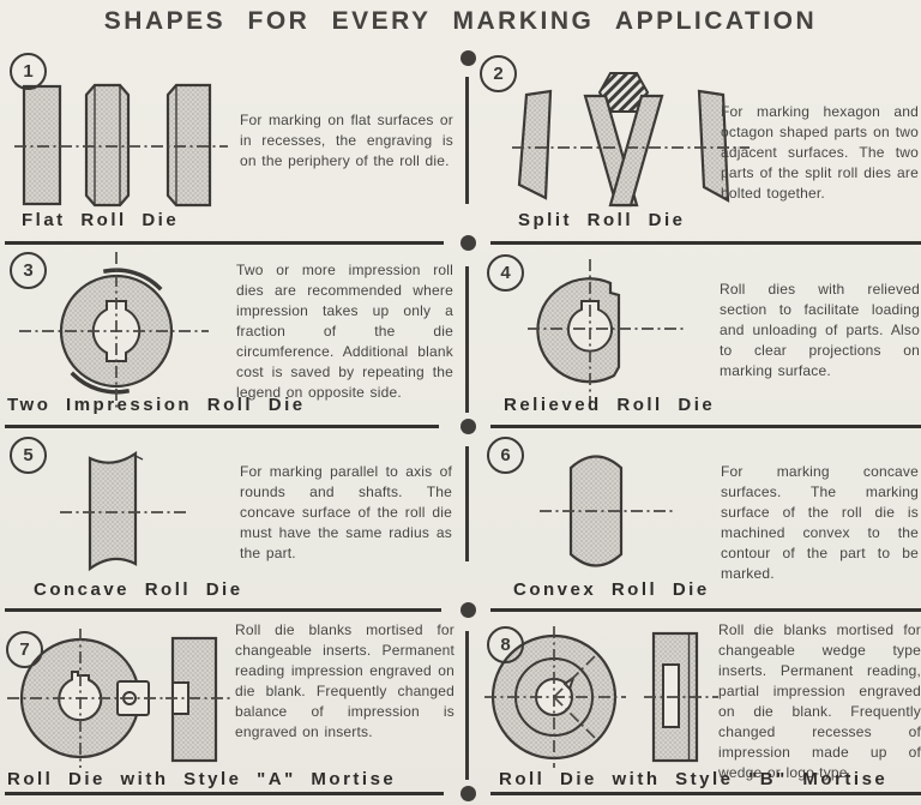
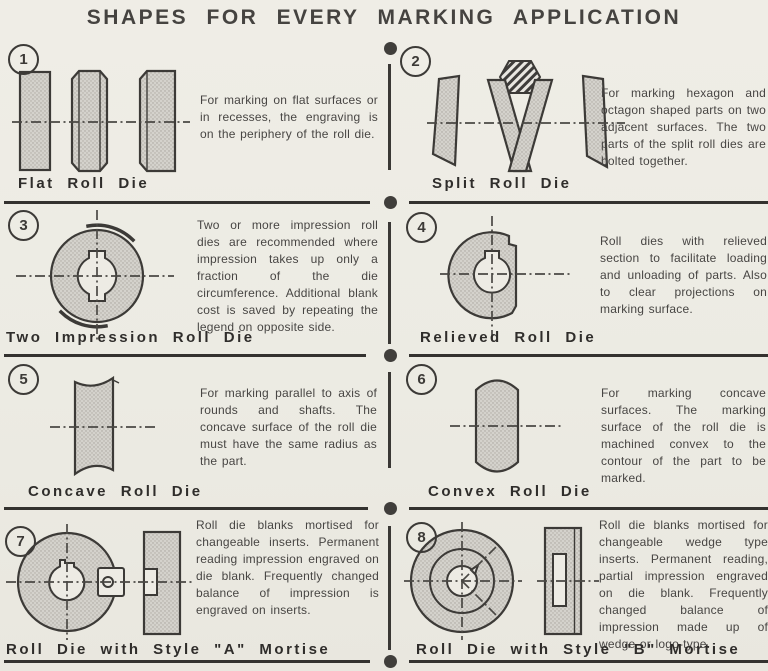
  SHAPES FOR EVERY MARKING APPLICATION
  1
  For marking on flat surfaces or in recesses, the engraving is on the periphery of the roll die.
  Flat Roll Die
  2
  For marking hexagon and octagon shaped parts on two adjacent surfaces. The two parts of the split roll dies are bolted together.
  Split Roll Die
  3
  Two or more impression roll dies are recommended where impression takes up only a fraction of the die circumference. Additional blank cost is saved by repeating the legend on opposite side.
  Two Impression Roll Die
  4
  Roll dies with relieved section to facilitate loading and unloading of parts. Also to clear projections on marking surface.
  Relieved Roll Die
  5
  For marking parallel to axis of rounds and shafts. The concave surface of the roll die must have the same radius as the part.
  Concave Roll Die
  6
  For marking concave surfaces. The marking surface of the roll die is machined convex to the contour of the part to be marked.
  Convex Roll Die
  7
  Roll die blanks mortised for changeable inserts. Permanent reading impression engraved on die blank. Frequently changed balance of impression is engraved on inserts.
  Roll Die with Style "A" Mortise
  8
- Roll die blanks mortised for changeable wedge type inserts. Permanent reading, partial impression engraved on die blank. Frequently changed recesses of impression made up of wedge or logo-type.
+ Roll die blanks mortised for changeable wedge type inserts. Permanent reading, partial impression engraved on die blank. Frequently changed balance of impression made up of wedge or logo-type.
  Roll Die with Style "B" Mortise
